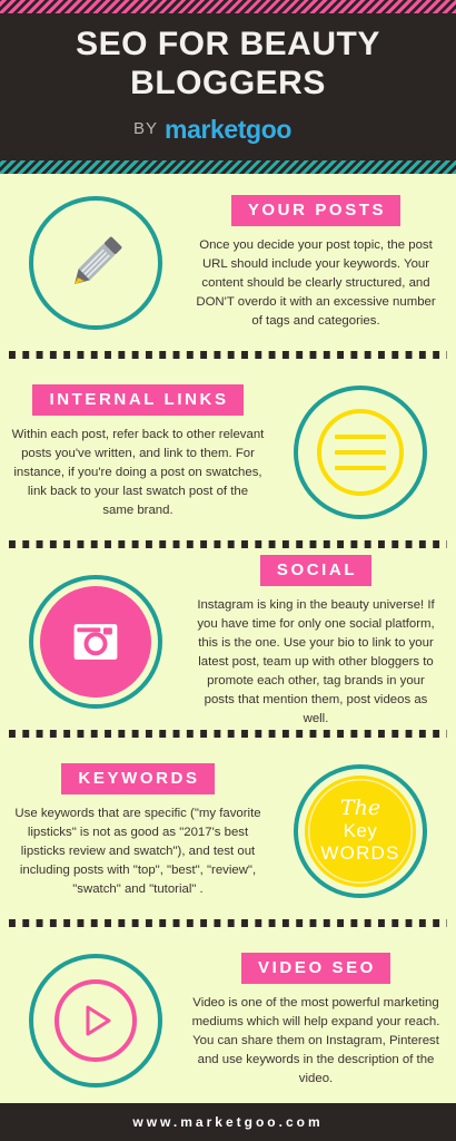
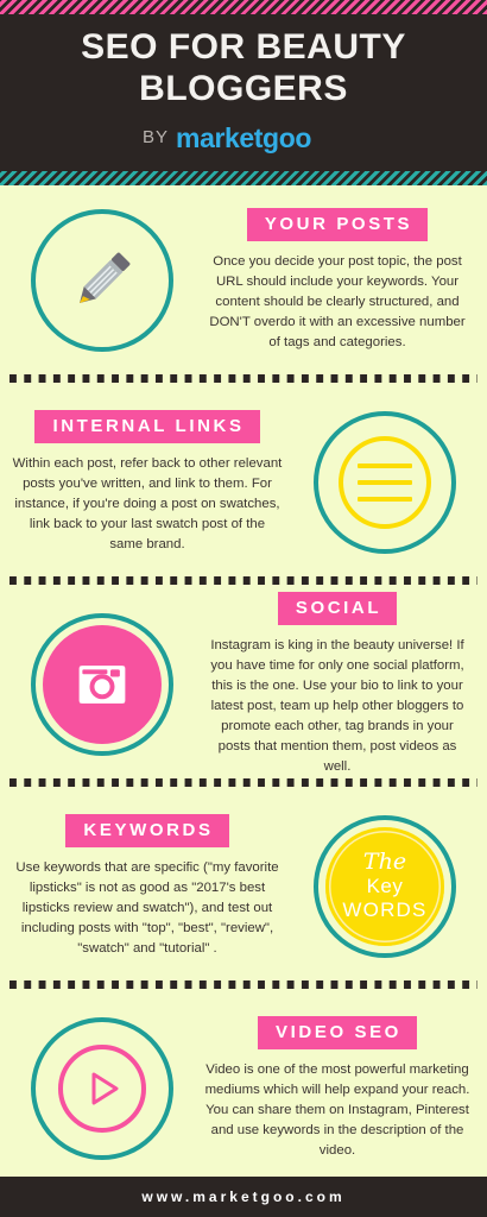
  SEO FOR BEAUTY
  BLOGGERS
  BY marketgoo
  YOUR POSTS
  Once you decide your post topic, the post URL should include your keywords. Your content should be clearly structured, and DON'T overdo it with an excessive number of tags and categories.
  INTERNAL LINKS
  Within each post, refer back to other relevant posts you've written, and link to them. For instance, if you're doing a post on swatches, link back to your last swatch post of the same brand.
  SOCIAL
- Instagram is king in the beauty universe! If you have time for only one social platform, this is the one. Use your bio to link to your latest post, team up with other bloggers to promote each other, tag brands in your posts that mention them, post videos as well.
+ Instagram is king in the beauty universe! If you have time for only one social platform, this is the one. Use your bio to link to your latest post, team up help other bloggers to promote each other, tag brands in your posts that mention them, post videos as well.
  The
  Key
  WORDS
  KEYWORDS
  Use keywords that are specific ("my favorite lipsticks" is not as good as "2017's best lipsticks review and swatch"), and test out including posts with "top", "best", "review", "swatch" and "tutorial" .
  VIDEO SEO
  Video is one of the most powerful marketing mediums which will help expand your reach. You can share them on Instagram, Pinterest and use keywords in the description of the video.
  www.marketgoo.com
